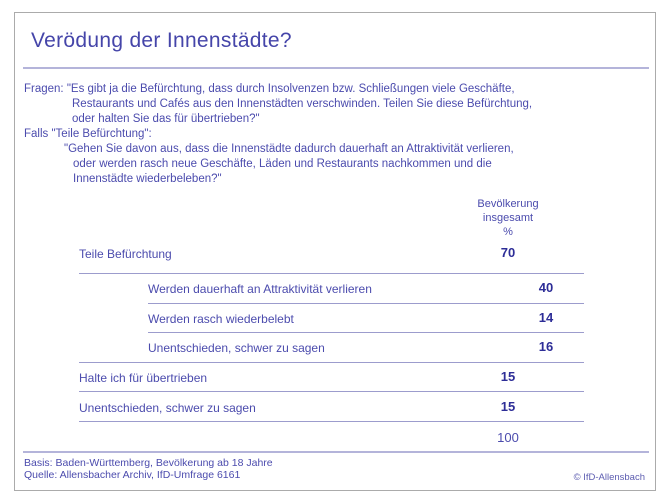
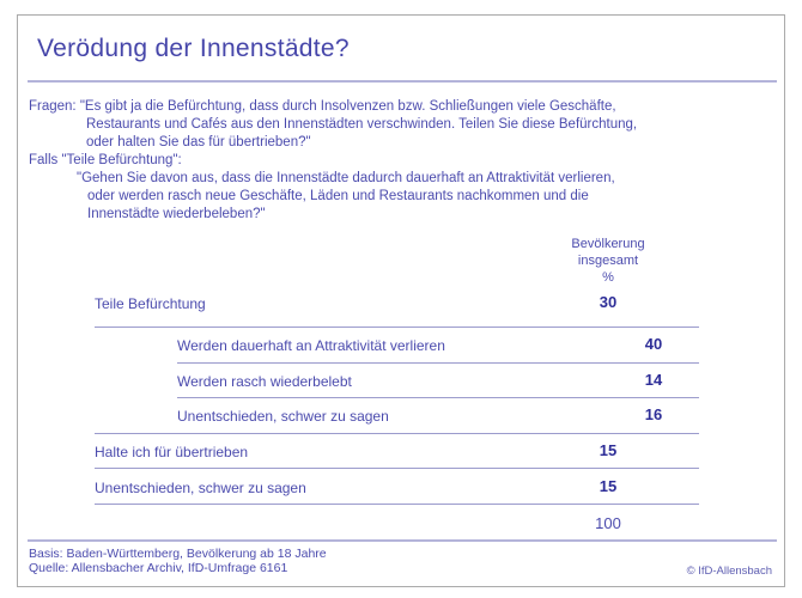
  Verödung der Innenstädte?
  Fragen: "Es gibt ja die Befürchtung, dass durch Insolvenzen bzw. Schließungen viele Geschäfte,
  Restaurants und Cafés aus den Innenstädten verschwinden. Teilen Sie diese Befürchtung,
  oder halten Sie das für übertrieben?"
  Falls "Teile Befürchtung":
  "Gehen Sie davon aus, dass die Innenstädte dadurch dauerhaft an Attraktivität verlieren,
  oder werden rasch neue Geschäfte, Läden und Restaurants nachkommen und die
  Innenstädte wiederbeleben?"
  Bevölkerung
  insgesamt
  %
  Teile Befürchtung
- 70
+ 30
  Werden dauerhaft an Attraktivität verlieren
  40
  Werden rasch wiederbelebt
  14
  Unentschieden, schwer zu sagen
  16
  Halte ich für übertrieben
  15
  Unentschieden, schwer zu sagen
  15
  100
  Basis: Baden-Württemberg, Bevölkerung ab 18 Jahre
  Quelle: Allensbacher Archiv, IfD-Umfrage 6161
  © IfD-Allensbach
